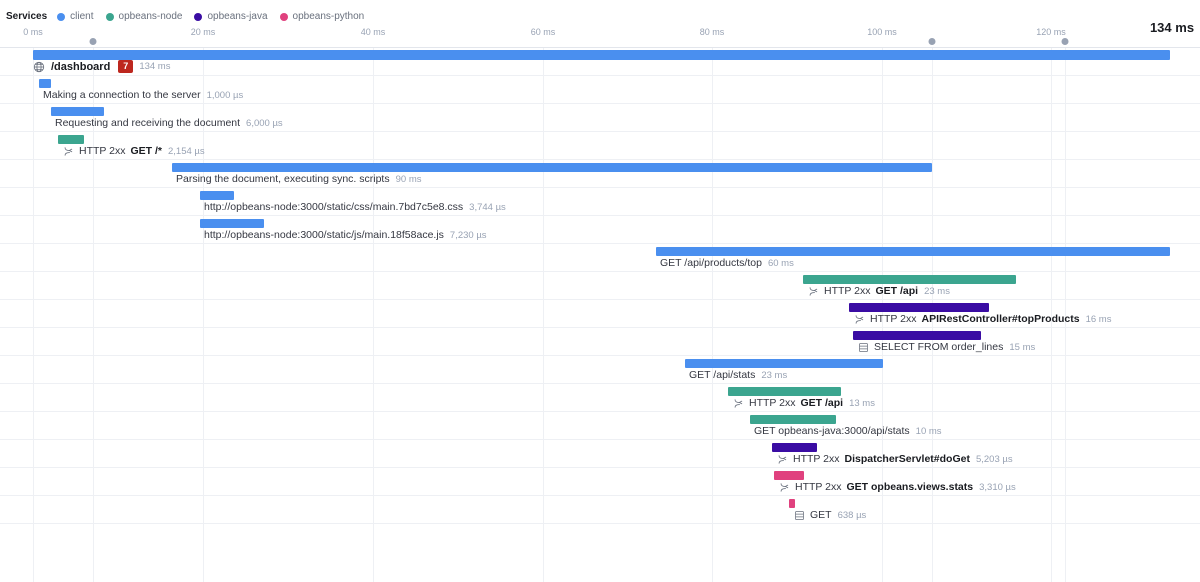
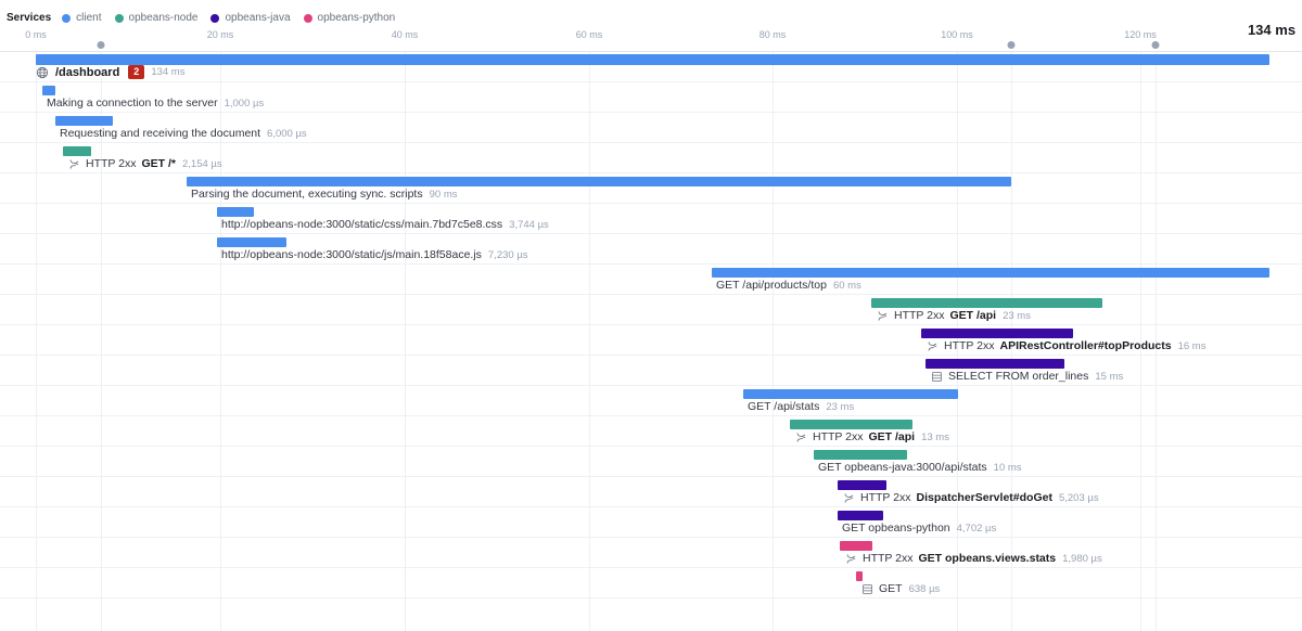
  Services
  client
  opbeans-node
  opbeans-java
  opbeans-python
  0 ms
  20 ms
  40 ms
  60 ms
  80 ms
  100 ms
  120 ms
  134 ms
  /dashboard
- 7
+ 2
  134 ms
  Making a connection to the server
  1,000 µs
  Requesting and receiving the document
  6,000 µs
  HTTP 2xx
  GET /*
  2,154 µs
  Parsing the document, executing sync. scripts
  90 ms
  http://opbeans-node:3000/static/css/main.7bd7c5e8.css
  3,744 µs
  http://opbeans-node:3000/static/js/main.18f58ace.js
  7,230 µs
  GET /api/products/top
  60 ms
  HTTP 2xx
  GET /api
  23 ms
  HTTP 2xx
  APIRestController#topProducts
  16 ms
  SELECT FROM order_lines
  15 ms
  GET /api/stats
  23 ms
  HTTP 2xx
  GET /api
  13 ms
  GET opbeans-java:3000/api/stats
  10 ms
  HTTP 2xx
  DispatcherServlet#doGet
  5,203 µs
+ GET opbeans-python
+ 4,702 µs
  HTTP 2xx
  GET opbeans.views.stats
- 3,310 µs
+ 1,980 µs
  GET
  638 µs
